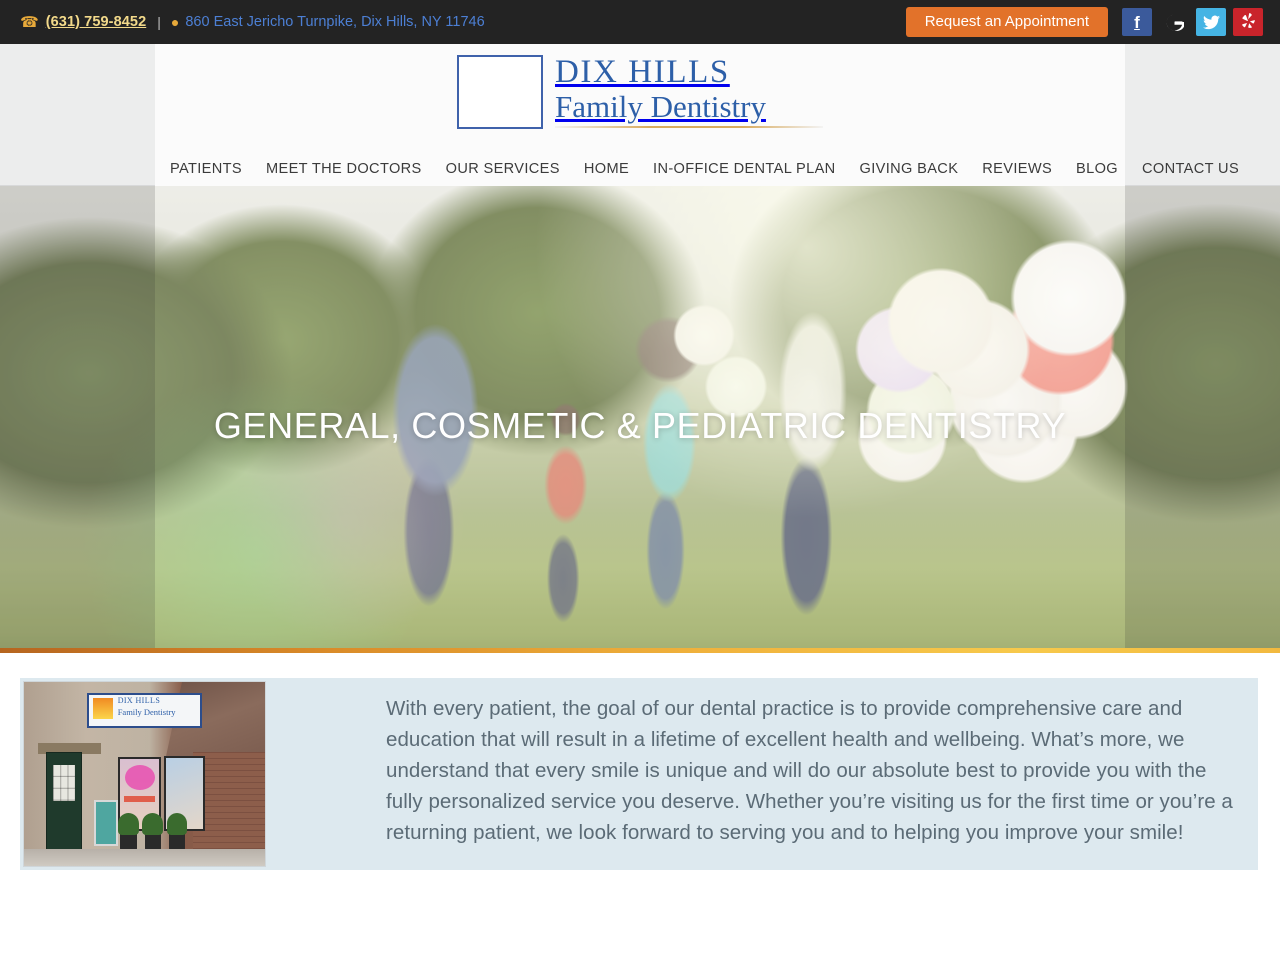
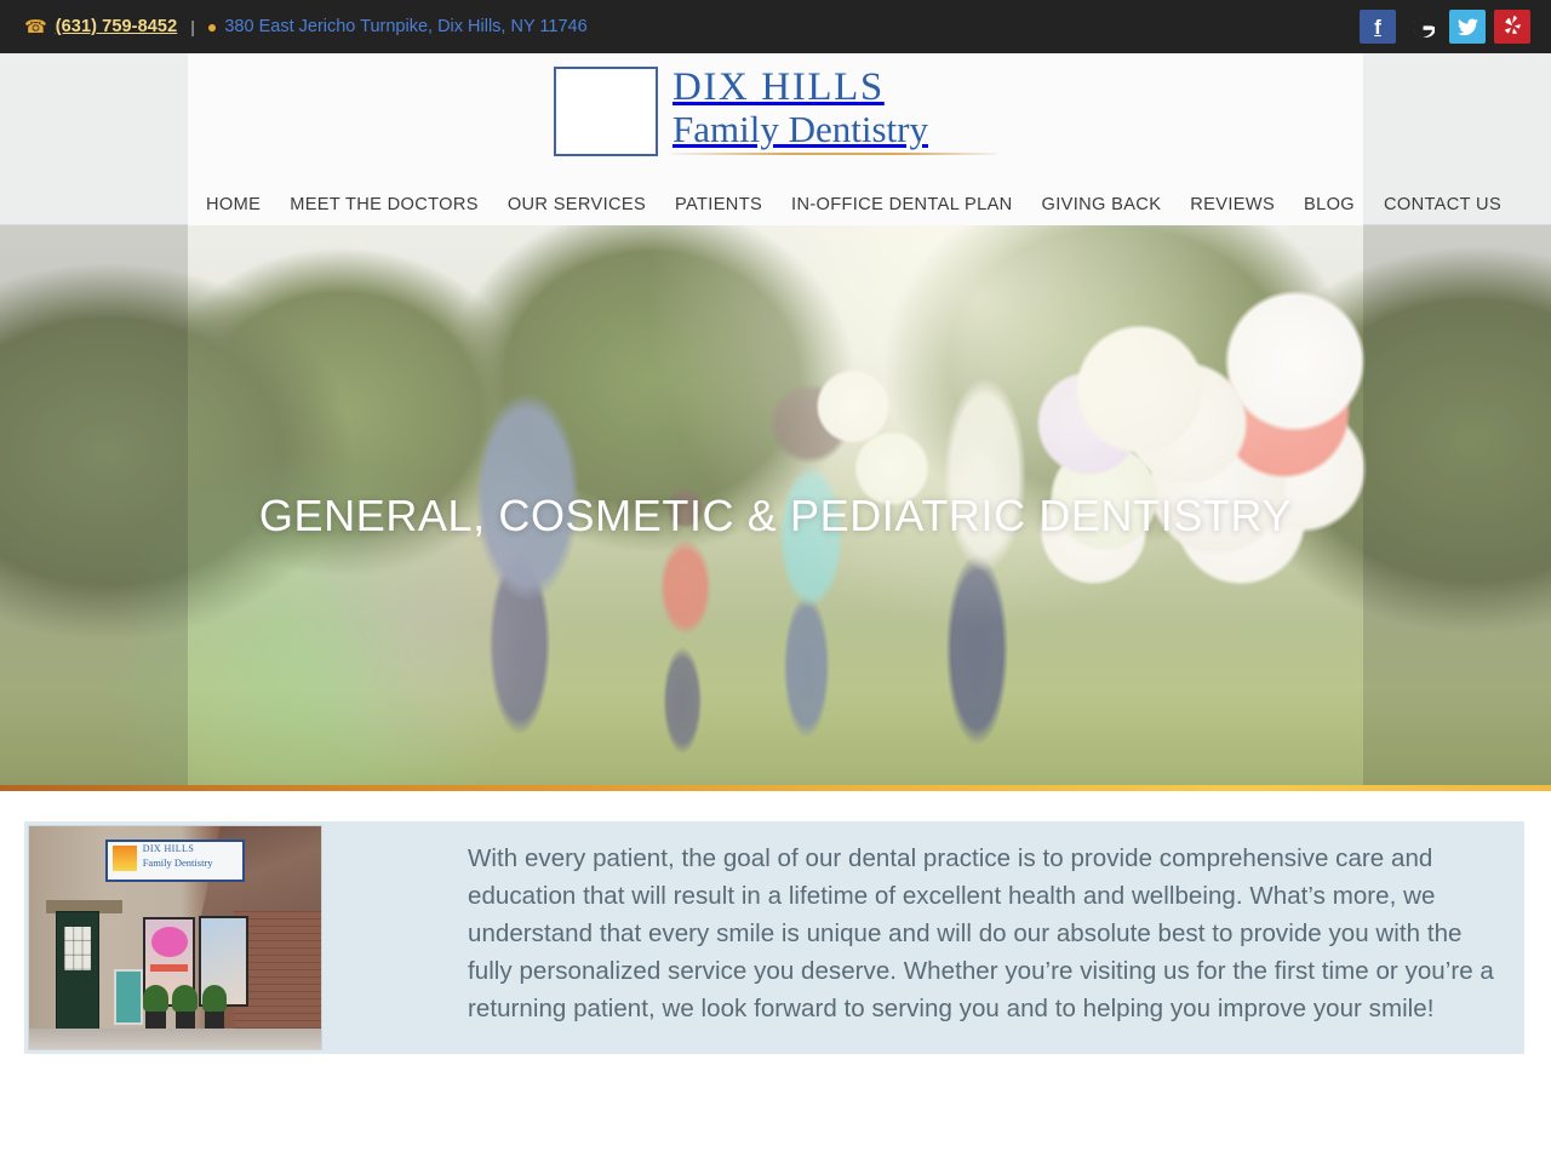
  (631) 759-8452
  |
  ●
- 860 East Jericho Turnpike, Dix Hills, NY 11746
+ 380 East Jericho Turnpike, Dix Hills, NY 11746
- Request an Appointment
  f
  DIX HILLS
  Family Dentistry
- PATIENTS
+ HOME
  MEET THE DOCTORS
  OUR SERVICES
- HOME
+ PATIENTS
  IN-OFFICE DENTAL PLAN
  GIVING BACK
  REVIEWS
  BLOG
  CONTACT US
  GENERAL, COSMETIC & PEDIATRIC DENTISTRY
  DIX HILLS
  Family Dentistry
  With every patient, the goal of our dental practice is to provide comprehensive care and education that will result in a lifetime of excellent health and wellbeing. What’s more, we understand that every smile is unique and will do our absolute best to provide you with the fully personalized service you deserve. Whether you’re visiting us for the first time or you’re a returning patient, we look forward to serving you and to helping you improve your smile!
